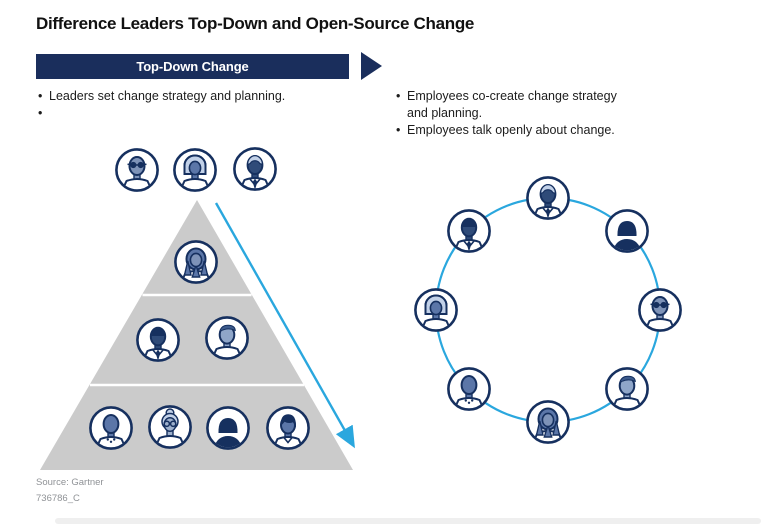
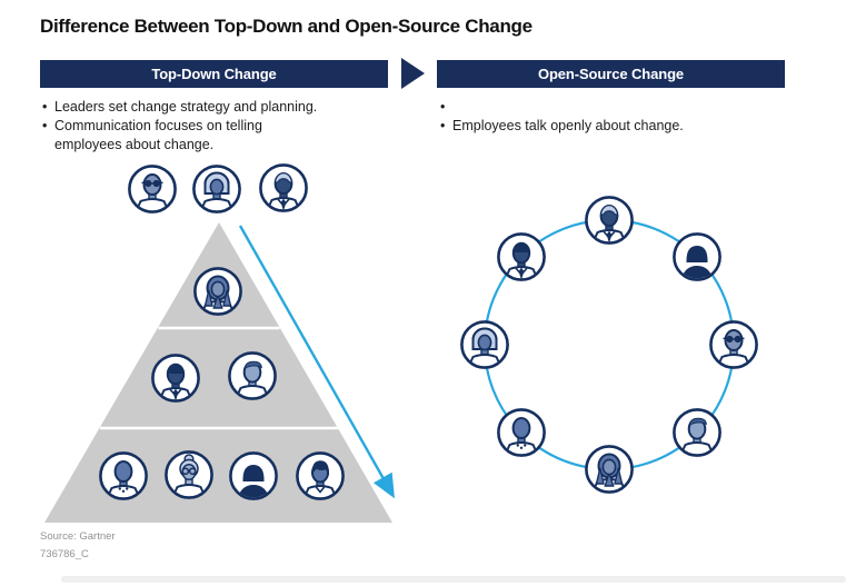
- Difference Leaders Top-Down and Open-Source Change
+ Difference Between Top-Down and Open-Source Change
  Top-Down Change
+ Open-Source Change
  •
  Leaders set change strategy and planning.
  •
+ Communication focuses on telling
+ employees about change.
  •
- Employees co-create change strategy
- and planning.
  •
  Employees talk openly about change.
  Source: Gartner
  736786_C
